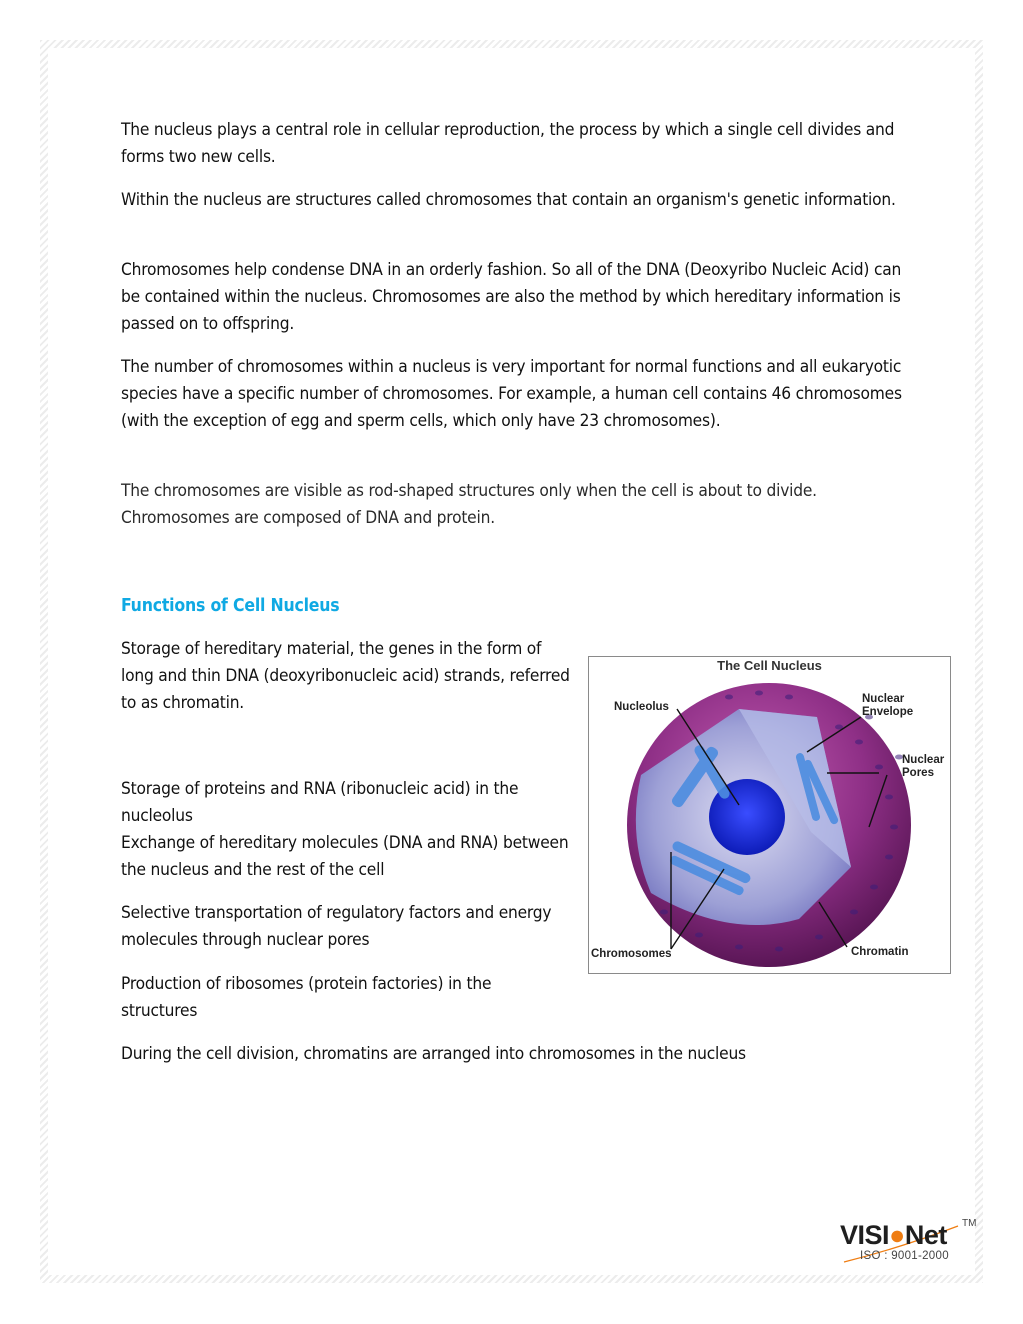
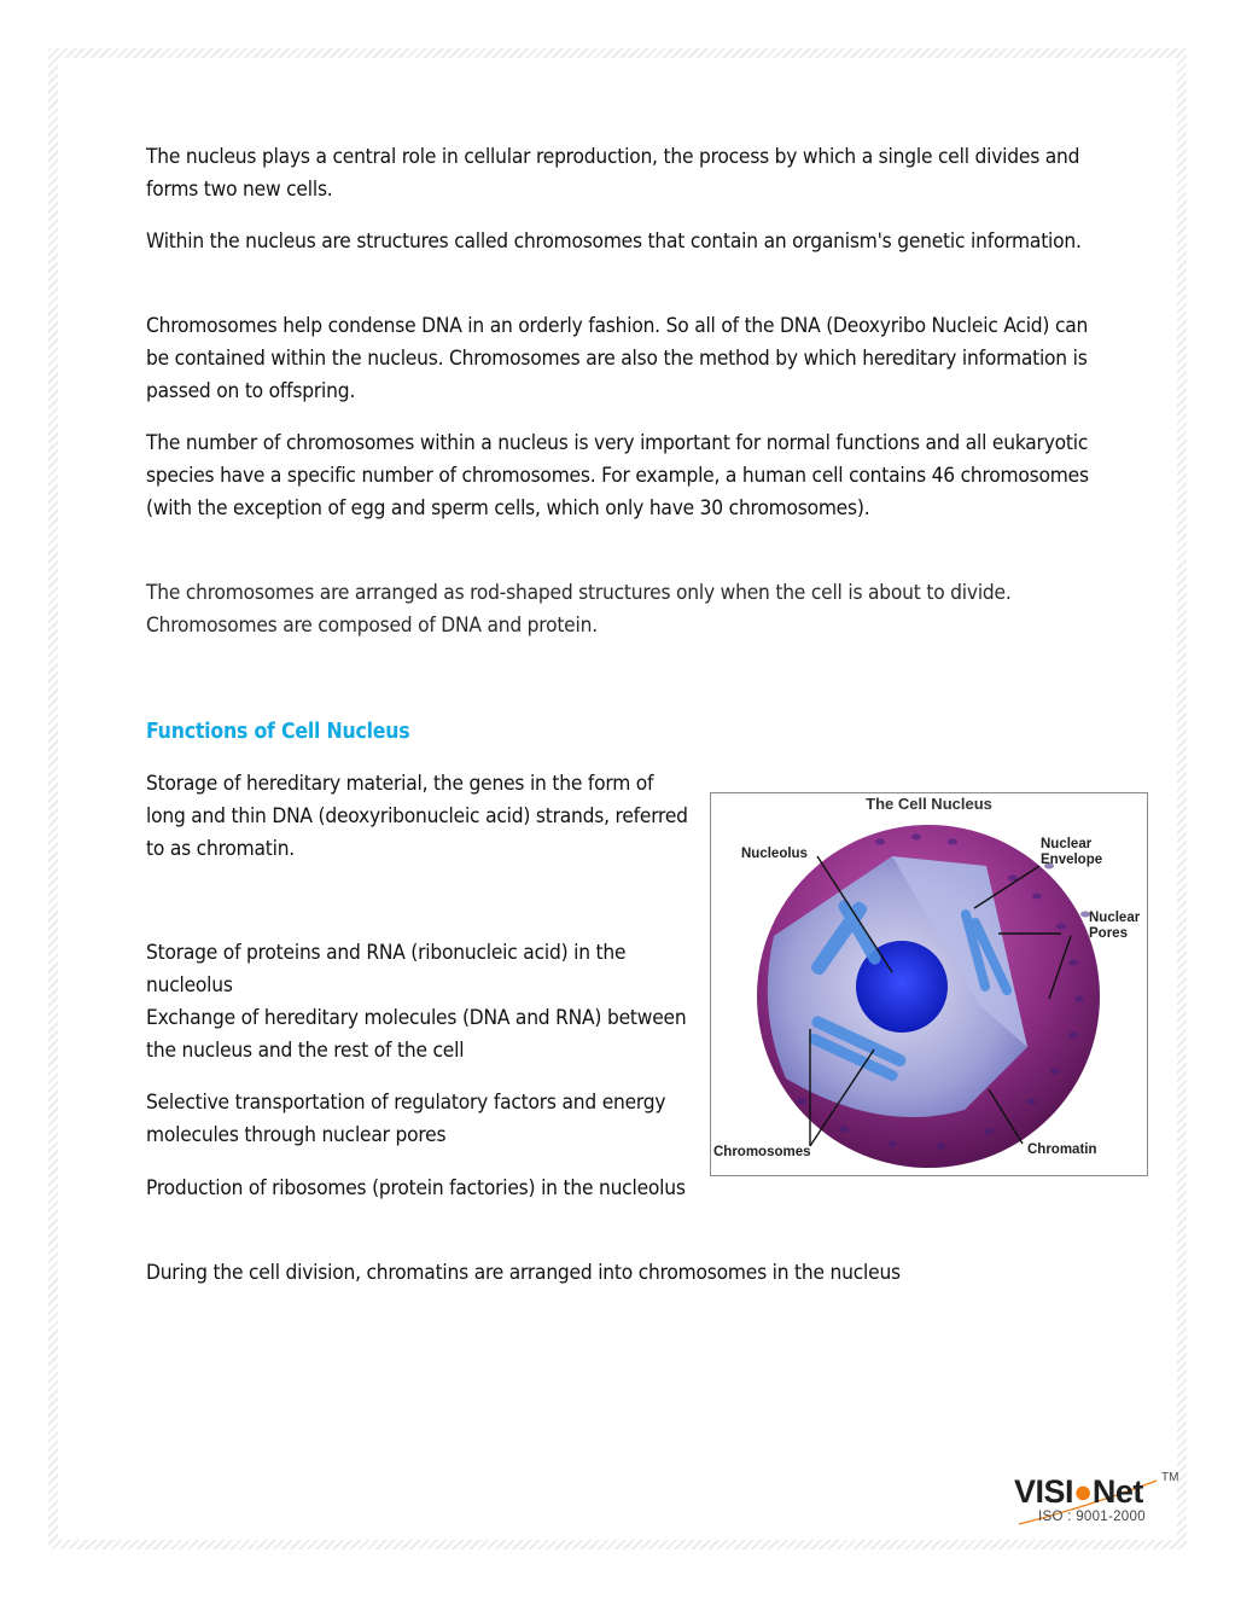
  The nucleus plays a central role in cellular reproduction, the process by which a single cell divides and forms two new cells.
  Within the nucleus are structures called chromosomes that contain an organism's genetic information.
  Chromosomes help condense DNA in an orderly fashion. So all of the DNA (Deoxyribo Nucleic Acid) can be contained within the nucleus. Chromosomes are also the method by which hereditary information is passed on to offspring.
- The number of chromosomes within a nucleus is very important for normal functions and all eukaryotic species have a specific number of chromosomes. For example, a human cell contains 46 chromosomes (with the exception of egg and sperm cells, which only have 23 chromosomes).
+ The number of chromosomes within a nucleus is very important for normal functions and all eukaryotic species have a specific number of chromosomes. For example, a human cell contains 46 chromosomes (with the exception of egg and sperm cells, which only have 30 chromosomes).
- The chromosomes are visible as rod-shaped structures only when the cell is about to divide. Chromosomes are composed of DNA and protein.
+ The chromosomes are arranged as rod-shaped structures only when the cell is about to divide. Chromosomes are composed of DNA and protein.
  Functions of Cell Nucleus
  Storage of hereditary material, the genes in the form of long and thin DNA (deoxyribonucleic acid) strands, referred to as chromatin.
  Storage of proteins and RNA (ribonucleic acid) in the nucleolus
  Exchange of hereditary molecules (DNA and RNA) between the nucleus and the rest of the cell
  Selective transportation of regulatory factors and energy molecules through nuclear pores
- Production of ribosomes (protein factories) in the structures
+ Production of ribosomes (protein factories) in the nucleolus
  During the cell division, chromatins are arranged into chromosomes in the nucleus
  The Cell Nucleus
  Nucleolus
  Nuclear
  Envelope
  Nuclear
  Pores
  Chromosomes
  Chromatin
  VISI●Net
  TM
  ISO : 9001-2000
